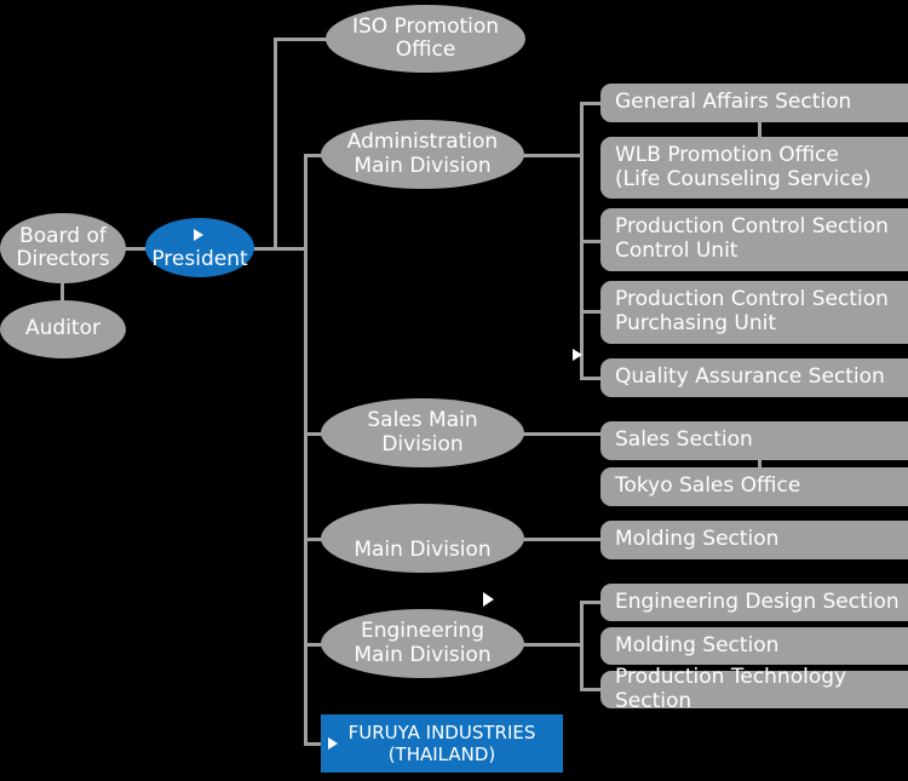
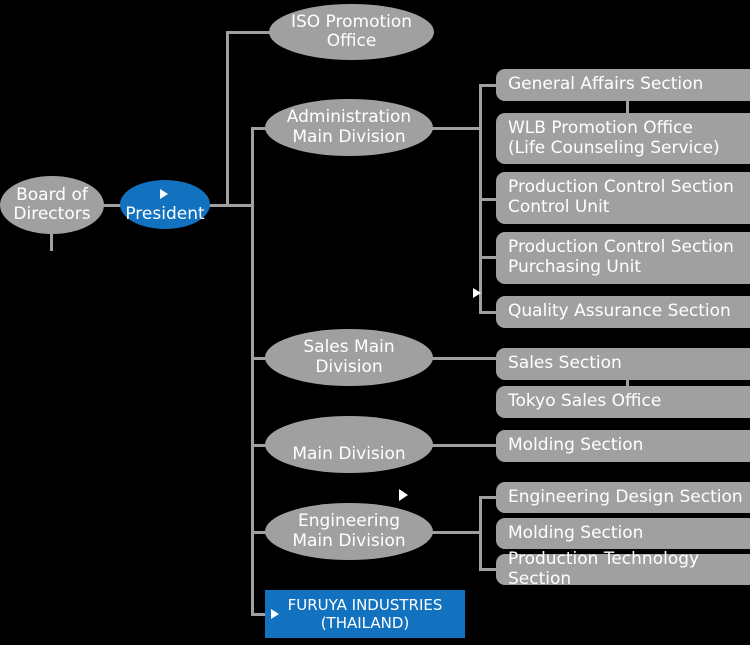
  Board of
  Directors
- Auditor
  President
  ISO Promotion
  Office
  Administration
  Main Division
  Sales Main
  Division
  Main Division
  Engineering
  Main Division
  FURUYA INDUSTRIES
  (THAILAND)
  General Affairs Section
  WLB Promotion Office
  (Life Counseling Service)
  Production Control Section
  Control Unit
  Production Control Section
  Purchasing Unit
  Quality Assurance Section
  Sales Section
  Tokyo Sales Office
  Molding Section
  Engineering Design Section
  Molding Section
  Production Technology Section
